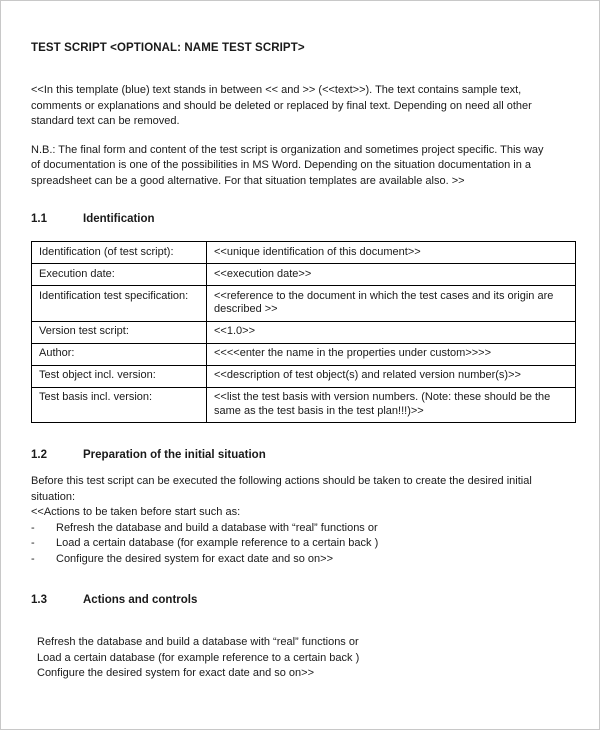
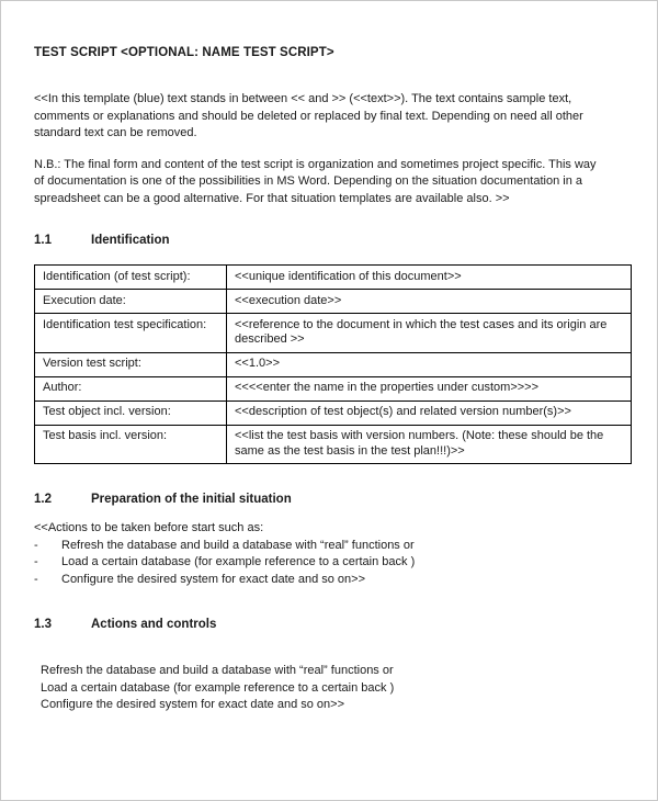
  TEST SCRIPT <OPTIONAL: NAME TEST SCRIPT>
  <<In this template (blue) text stands in between << and >> (<<text>>). The text contains sample text, comments or explanations and should be deleted or replaced by final text. Depending on need all other standard text can be removed.
  N.B.: The final form and content of the test script is organization and sometimes project specific. This way of documentation is one of the possibilities in MS Word. Depending on the situation documentation in a spreadsheet can be a good alternative. For that situation templates are available also. >>
  1.1 Identification
  Identification (of test script):	<<unique identification of this document>>
  Execution date:	<<execution date>>
  Identification test specification:	<<reference to the document in which the test cases and its origin are described >>
  Version test script:	<<1.0>>
  Author:	<<<<enter the name in the properties under custom>>>>
  Test object incl. version:	<<description of test object(s) and related version number(s)>>
  Test basis incl. version:	<<list the test basis with version numbers. (Note: these should be the same as the test basis in the test plan!!!)>>
  1.2 Preparation of the initial situation
- Before this test script can be executed the following actions should be taken to create the desired initial situation:
  <<Actions to be taken before start such as:
  -
  Refresh the database and build a database with “real” functions or
  -
  Load a certain database (for example reference to a certain back )
  -
  Configure the desired system for exact date and so on>>
  1.3 Actions and controls
  Refresh the database and build a database with “real” functions or
  Load a certain database (for example reference to a certain back )
  Configure the desired system for exact date and so on>>
